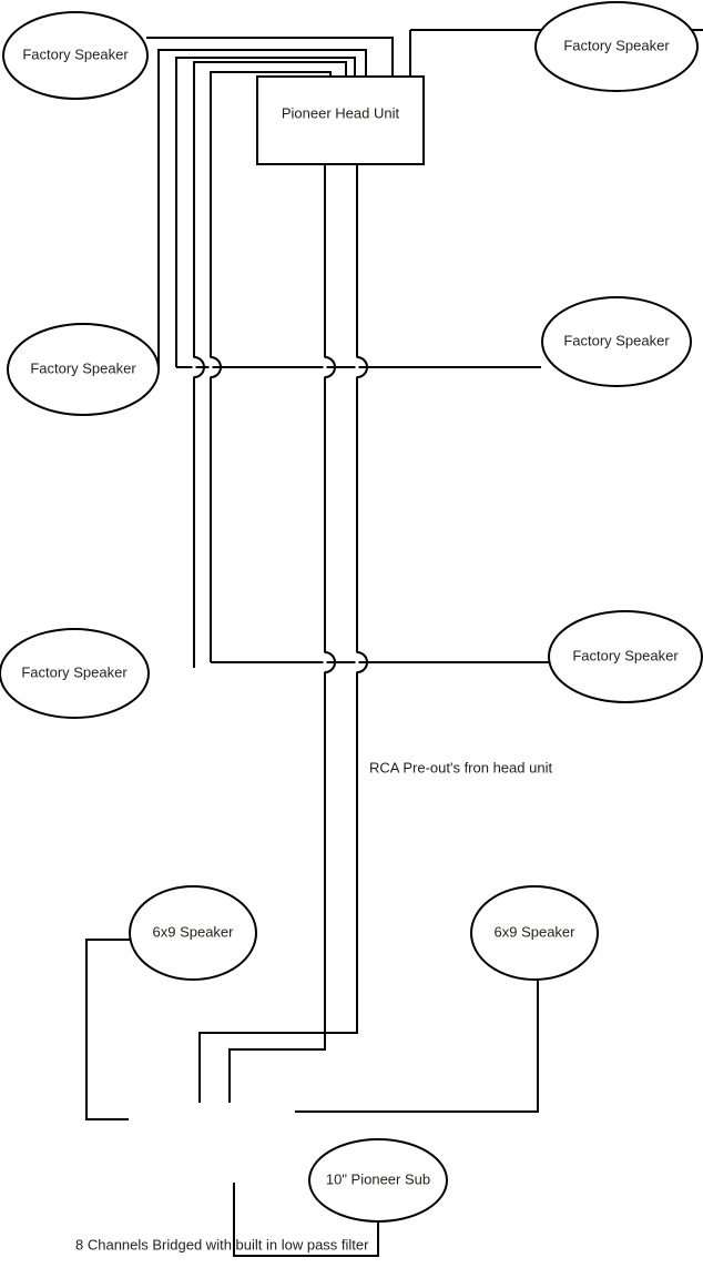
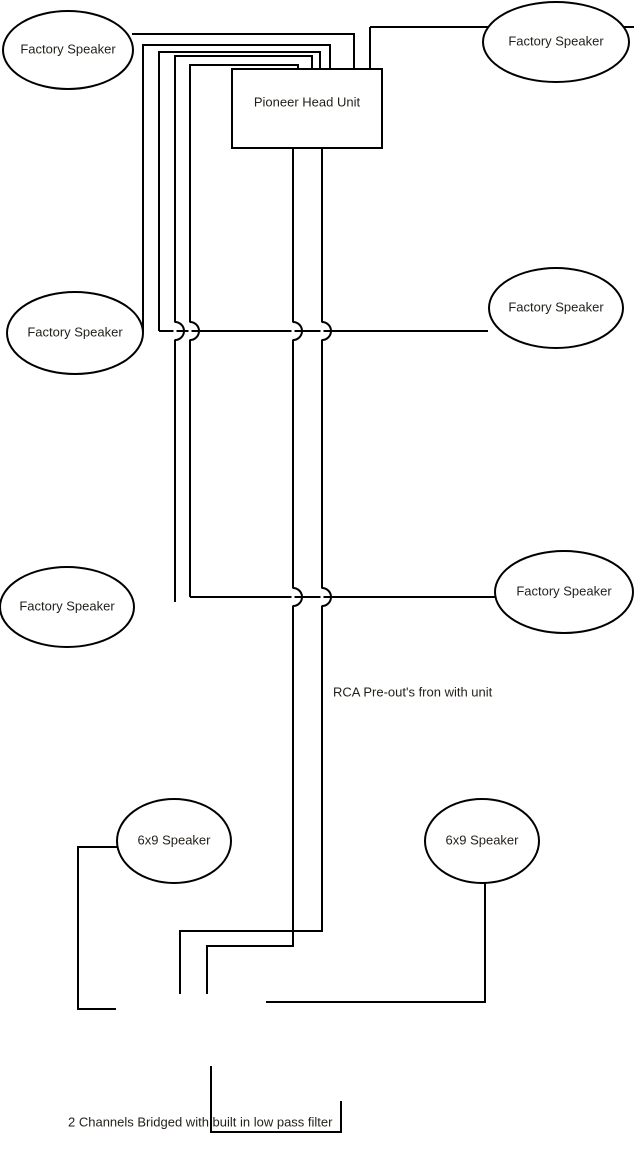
  Pioneer Head Unit
  Factory Speaker
  Factory Speaker
  Factory Speaker
  Factory Speaker
  Factory Speaker
  Factory Speaker
  6x9 Speaker
  6x9 Speaker
- 10" Pioneer Sub
- RCA Pre-out's fron head unit
+ RCA Pre-out's fron with unit
- 8 Channels Bridged with built in low pass filter
+ 2 Channels Bridged with built in low pass filter
